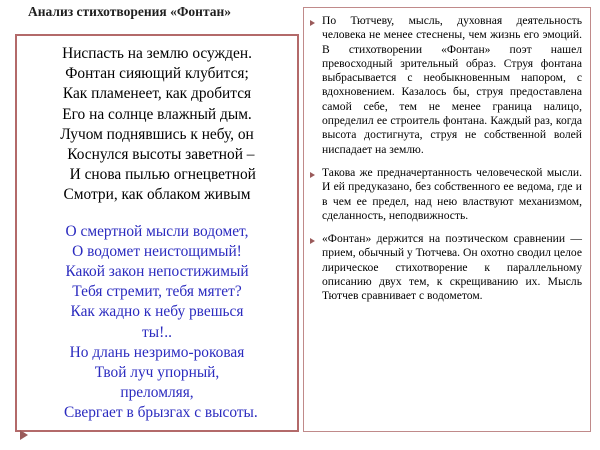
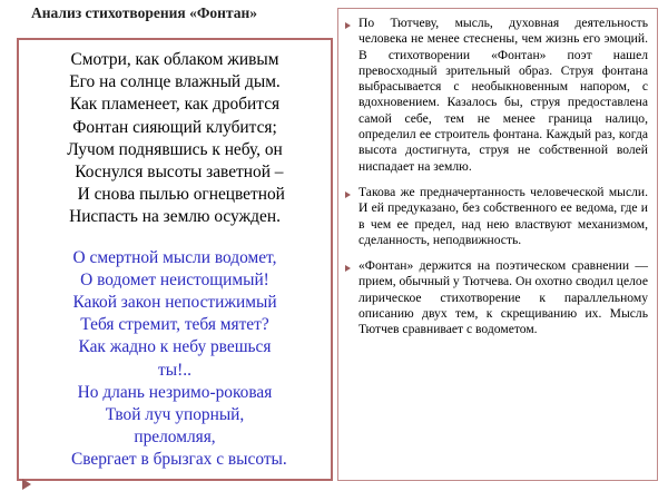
  Анализ стихотворения «Фонтан»
- Ниспасть на землю осужден.
+ Смотри, как облаком живым
- Фонтан сияющий клубится;
+ Его на солнце влажный дым.
  Как пламенеет, как дробится
- Его на солнце влажный дым.
+ Фонтан сияющий клубится;
  Лучом поднявшись к небу, он
  Коснулся высоты заветной –
  И снова пылью огнецветной
- Смотри, как облаком живым
+ Ниспасть на землю осужден.
  О смертной мысли водомет,
  О водомет неистощимый!
  Какой закон непостижимый
  Тебя стремит, тебя мятет?
  Как жадно к небу рвешься
  ты!..
  Но длань незримо-роковая
  Твой луч упорный,
  преломляя,
  Свергает в брызгах с высоты.
  По Тютчеву, мысль, духовная деятельность человека не менее стеснены, чем жизнь его эмоций. В стихотворении «Фонтан» поэт нашел превосходный зрительный образ. Струя фонтана выбрасывается с необыкновенным напором, с вдохновением. Казалось бы, струя предоставлена самой себе, тем не менее граница налицо, определил ее строитель фонтана. Каждый раз, когда высота достигнута, струя не собственной волей ниспадает на землю.
  Такова же предначертанность человеческой мысли. И ей предуказано, без собственного ее ведома, где и в чем ее предел, над нею властвуют механизмом, сделанность, неподвижность.
  «Фонтан» держится на поэтическом сравнении — прием, обычный у Тютчева. Он охотно сводил целое лирическое стихотворение к параллельному описанию двух тем, к скрещиванию их. Мысль Тютчев сравнивает с водометом.
